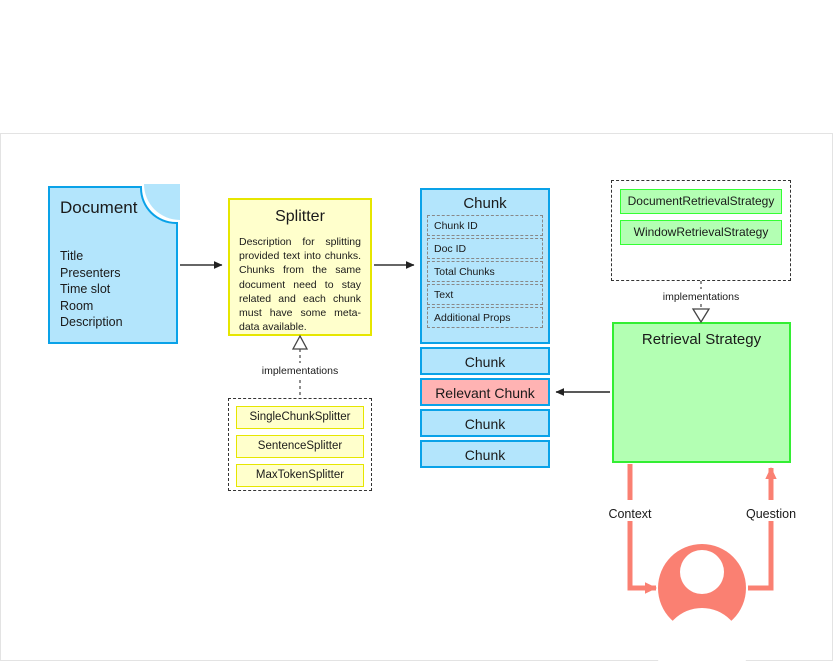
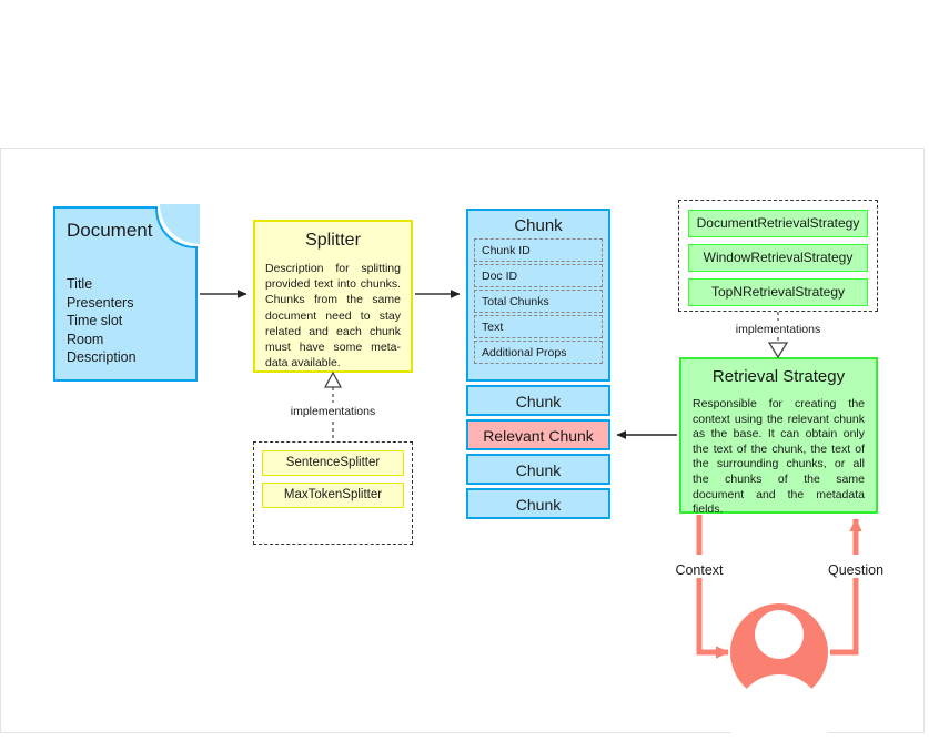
  Document
  Title
  Presenters
  Time slot
  Room
  Description
  Splitter
  Description for splitting provided text into chunks. Chunks from the same document need to stay related and each chunk must have some meta-data available.
  implementations
- SingleChunkSplitter
  SentenceSplitter
  MaxTokenSplitter
  Chunk
  Chunk ID
  Doc ID
  Total Chunks
  Text
  Additional Props
  Chunk
  Relevant Chunk
  Chunk
  Chunk
  DocumentRetrievalStrategy
  WindowRetrievalStrategy
+ TopNRetrievalStrategy
  implementations
  Retrieval Strategy
+ Responsible for creating the context using the relevant chunk as the base. It can obtain only the text of the chunk, the text of the surrounding chunks, or all the chunks of the same document and the metadata fields.
  Context
  Question
